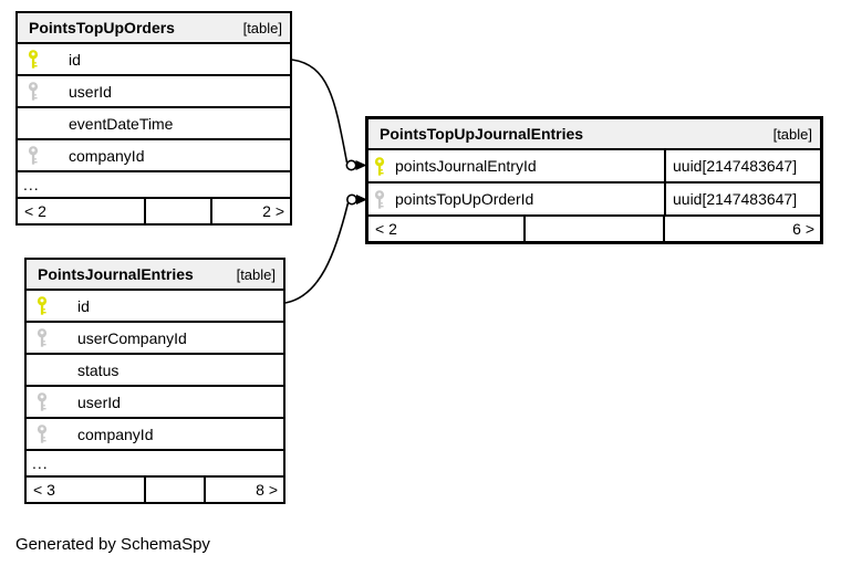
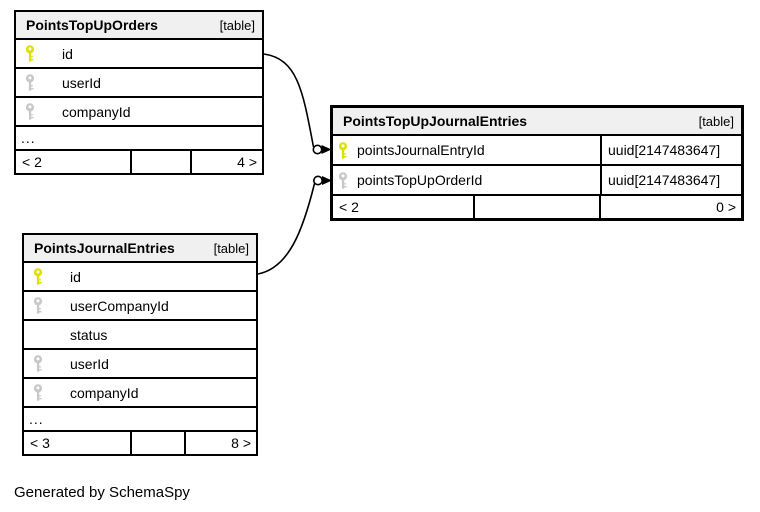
  PointsTopUpOrders
  [table]
  id
  userId
- eventDateTime
  companyId
  ...
  < 2
- 2 >
+ 4 >
  PointsTopUpJournalEntries
  [table]
  pointsJournalEntryId
  uuid[2147483647]
  pointsTopUpOrderId
  uuid[2147483647]
  < 2
- 6 >
+ 0 >
  PointsJournalEntries
  [table]
  id
  userCompanyId
  status
  userId
  companyId
  ...
  < 3
  8 >
  Generated by SchemaSpy
